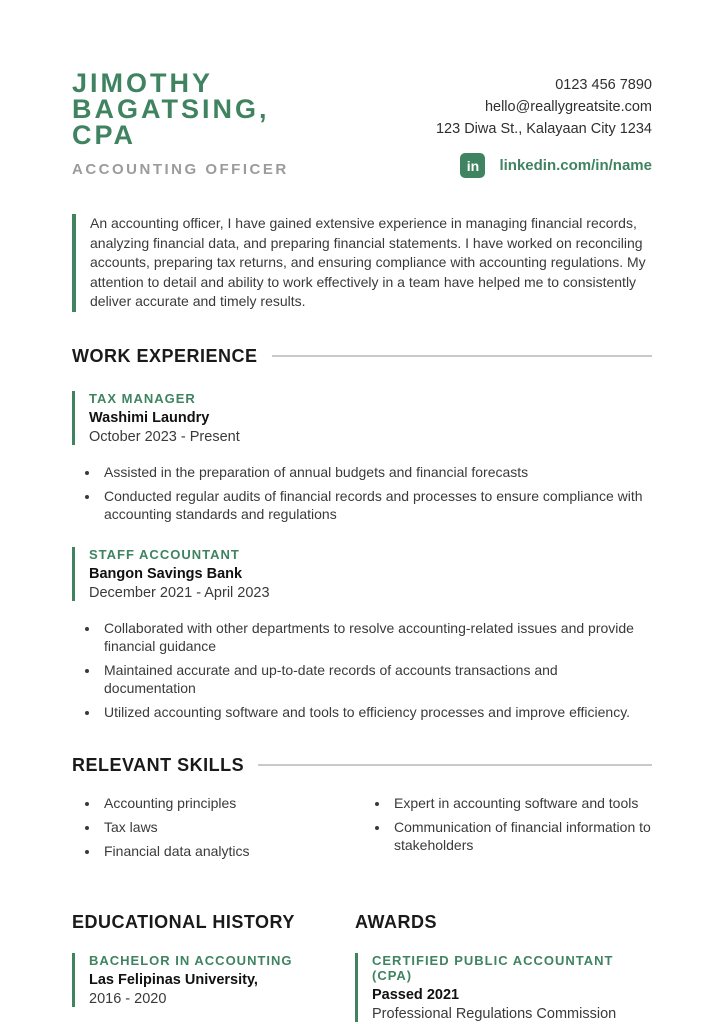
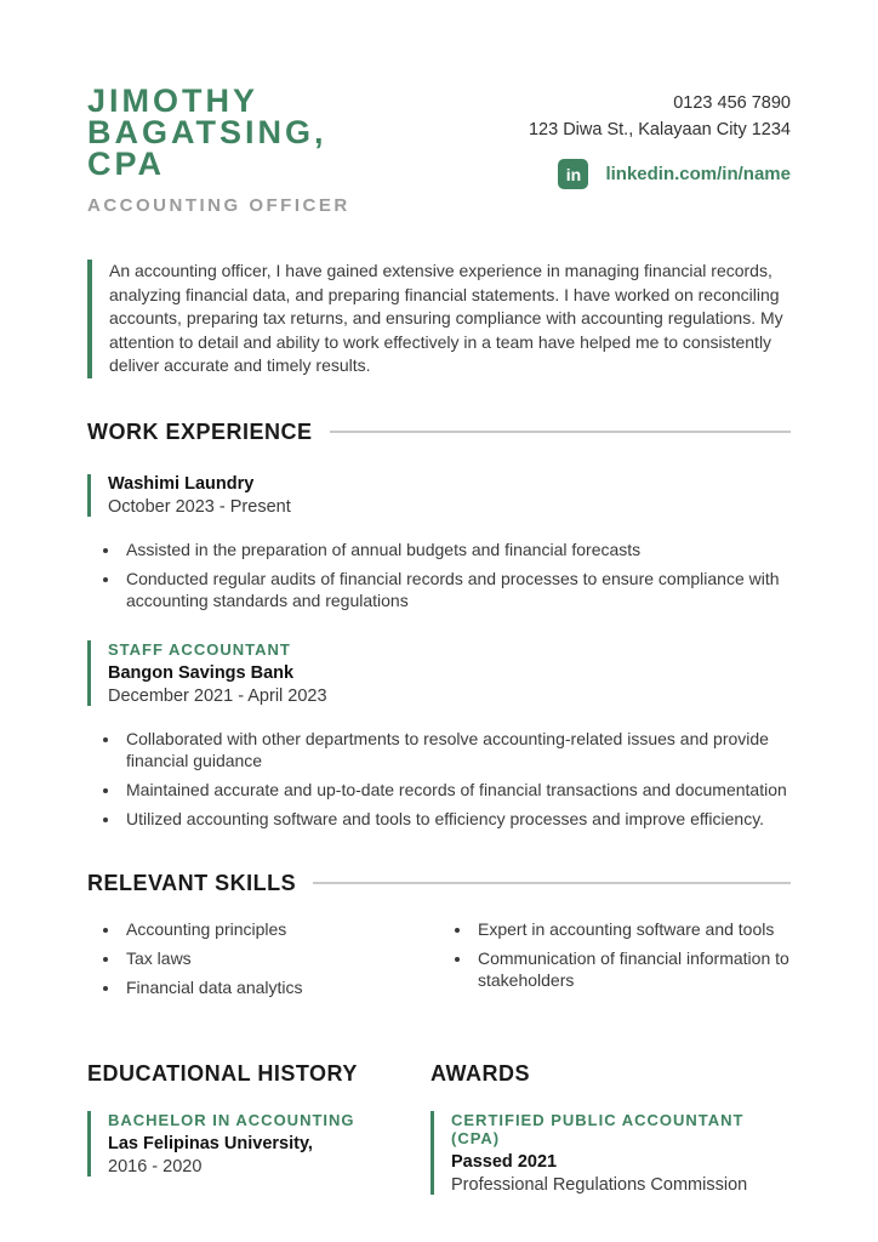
  JIMOTHY
  BAGATSING,
  CPA
  ACCOUNTING OFFICER
  0123 456 7890
- hello@reallygreatsite.com
  123 Diwa St., Kalayaan City 1234
  in
  linkedin.com/in/name
  An accounting officer, I have gained extensive experience in managing financial records, analyzing financial data, and preparing financial statements. I have worked on reconciling accounts, preparing tax returns, and ensuring compliance with accounting regulations. My attention to detail and ability to work effectively in a team have helped me to consistently deliver accurate and timely results.
  WORK EXPERIENCE
- TAX MANAGER
  Washimi Laundry
  October 2023 - Present
  Assisted in the preparation of annual budgets and financial forecasts
  Conducted regular audits of financial records and processes to ensure compliance with accounting standards and regulations
  STAFF ACCOUNTANT
  Bangon Savings Bank
  December 2021 - April 2023
  Collaborated with other departments to resolve accounting-related issues and provide financial guidance
- Maintained accurate and up-to-date records of accounts transactions and documentation
+ Maintained accurate and up-to-date records of financial transactions and documentation
  Utilized accounting software and tools to efficiency processes and improve efficiency.
  RELEVANT SKILLS
  Accounting principles
  Tax laws
  Financial data analytics
  Expert in accounting software and tools
  Communication of financial information to stakeholders
  EDUCATIONAL HISTORY
  BACHELOR IN ACCOUNTING
  Las Felipinas University,
  2016 - 2020
  AWARDS
  CERTIFIED PUBLIC ACCOUNTANT (CPA)
  Passed 2021
  Professional Regulations Commission
